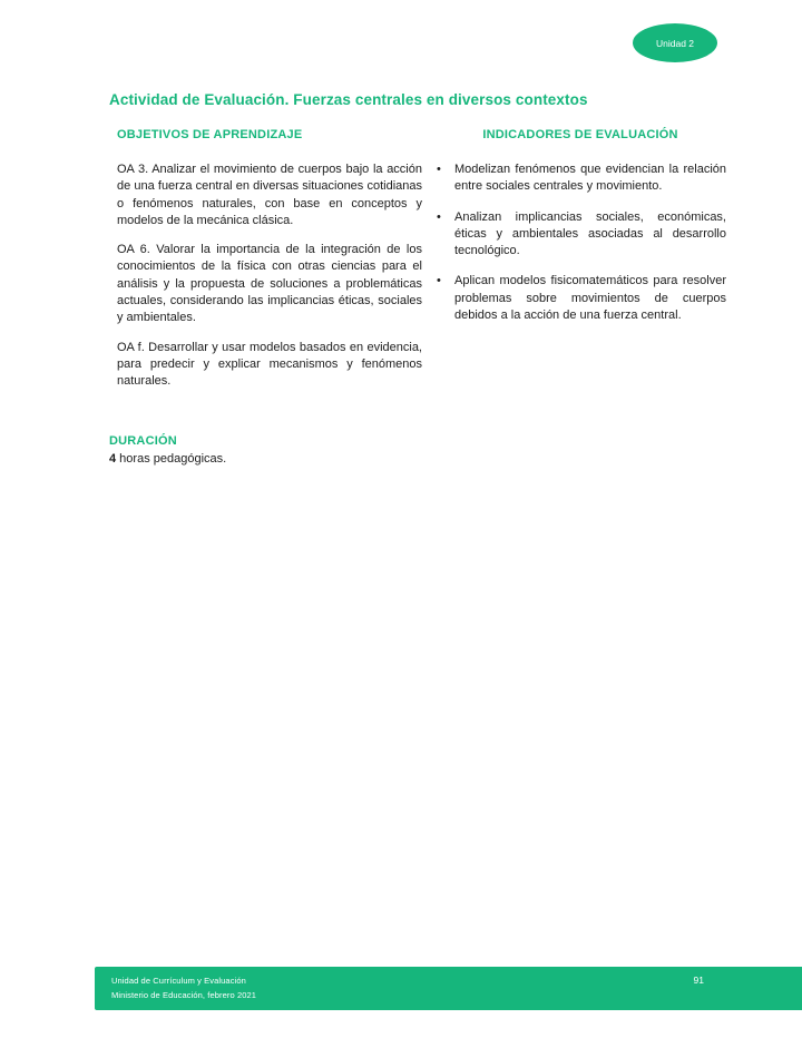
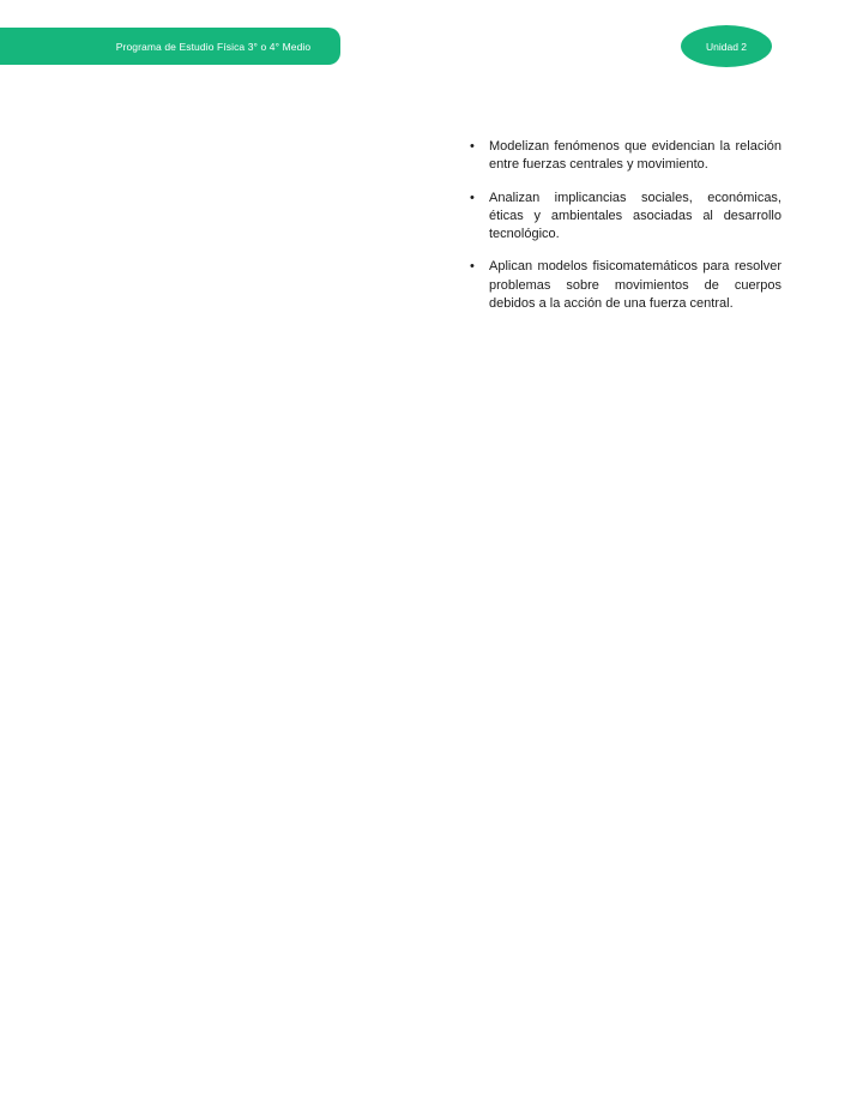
+ Programa de Estudio Física 3° o 4° Medio
  Unidad 2
- Actividad de Evaluación. Fuerzas centrales en diversos contextos
- OBJETIVOS DE APRENDIZAJE
- OA 3. Analizar el movimiento de cuerpos bajo la acción de una fuerza central en diversas situaciones cotidianas o fenómenos naturales, con base en conceptos y modelos de la mecánica clásica.
- OA 6. Valorar la importancia de la integración de los conocimientos de la física con otras ciencias para el análisis y la propuesta de soluciones a problemáticas actuales, considerando las implicancias éticas, sociales y ambientales.
- OA f. Desarrollar y usar modelos basados en evidencia, para predecir y explicar mecanismos y fenómenos naturales.
- INDICADORES DE EVALUACIÓN
  •
- Modelizan fenómenos que evidencian la relación entre sociales centrales y movimiento.
+ Modelizan fenómenos que evidencian la relación entre fuerzas centrales y movimiento.
  •
  Analizan implicancias sociales, económicas, éticas y ambientales asociadas al desarrollo tecnológico.
  •
  Aplican modelos fisicomatemáticos para resolver problemas sobre movimientos de cuerpos debidos a la acción de una fuerza central.
- DURACIÓN
- 4 horas pedagógicas.
- Unidad de Currículum y Evaluación
- Ministerio de Educación, febrero 2021
- 91
